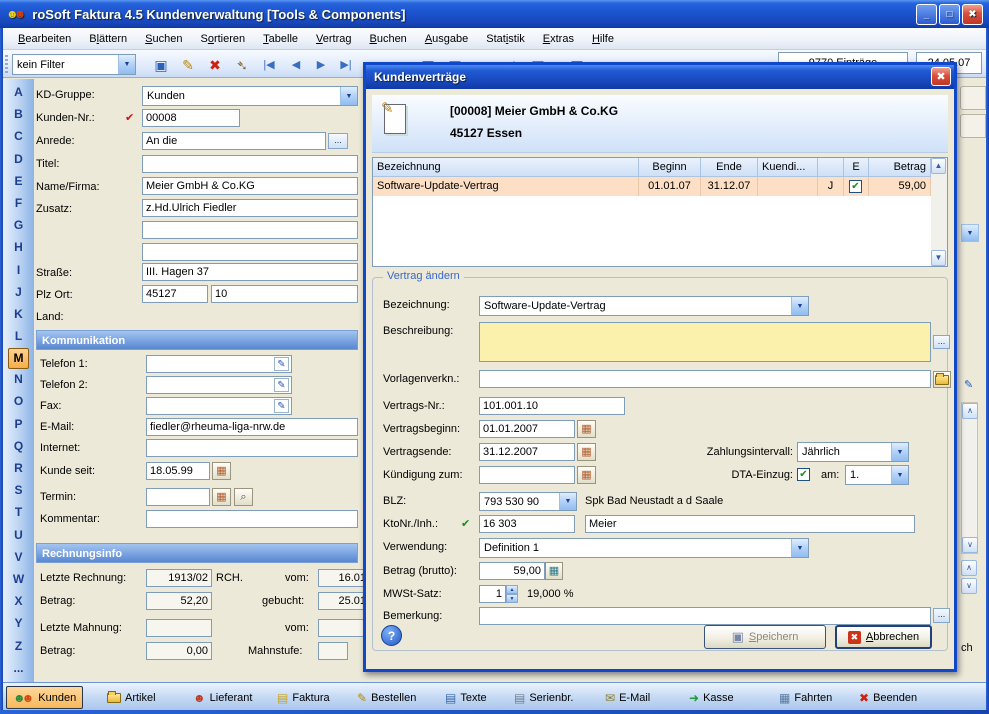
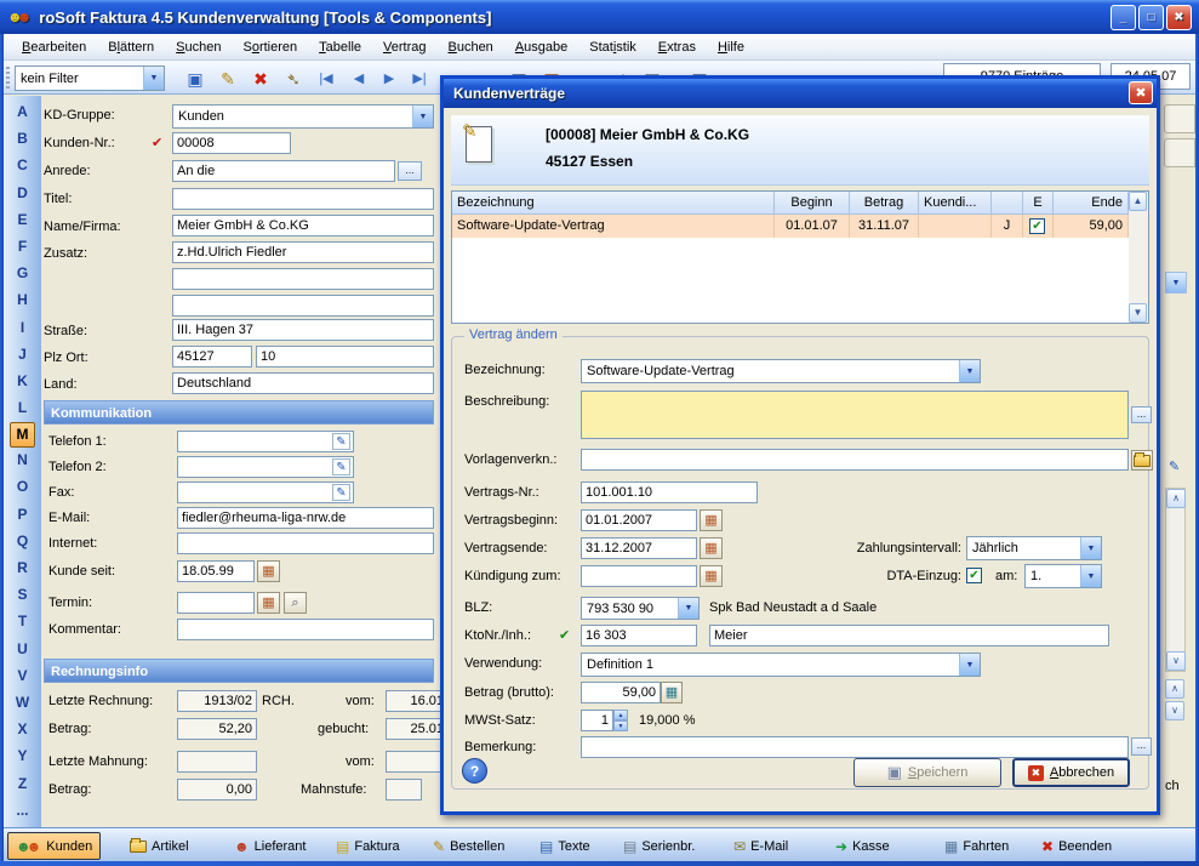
  ☻☻
  roSoft Faktura 4.5 Kundenverwaltung [Tools & Components]
  _
  □
  ✖
  Bearbeiten
  Blättern
  Suchen
  Sortieren
  Tabelle
  Vertrag
  Buchen
  Ausgabe
  Statistik
  Extras
  Hilfe
  kein Filter
  ▣
  ✎
  ✖
  ➴
  |◀
  ◀
  ▶
  ▶|
  A
  B
  C
  D
  E
  F
  G
  H
  I
  J
  K
  L
  M
  N
  O
  P
  Q
  R
  S
  T
  U
  V
  W
  X
  Y
  Z
  ...
  KD-Gruppe:
  Kunden
  Kunden-Nr.:
  ✔
  00008
  Anrede:
  An die
  ...
  Titel:
  Name/Firma:
  Meier GmbH & Co.KG
  Zusatz:
  z.Hd.Ulrich Fiedler
  Straße:
  III. Hagen 37
  Plz Ort:
  45127
  10
  Land:
+ Deutschland
  Kommunikation
  Telefon 1:
  ✎
  Telefon 2:
  ✎
  Fax:
  ✎
  E-Mail:
  fiedler@rheuma-liga-nrw.de
  Internet:
  Kunde seit:
  18.05.99
  ▦
  Termin:
  ▦
  ⌕
  Kommentar:
  Rechnungsinfo
  Letzte Rechnung:
  1913/02
  RCH.
  vom:
  16.0
  Betrag:
  52,20
  gebucht:
  25.0
  Letzte Mahnung:
  vom:
  Betrag:
  0,00
  Mahnstufe:
  ✎
  ∧
  ∨
  ∧
  ∨
  ch
  Kundenverträge
  ✖
  [00008] Meier GmbH & Co.KG
  45127 Essen
  Bezeichnung
  Beginn
- Ende
+ Betrag
  Kuendi...
  E
- Betrag
+ Ende
  Software-Update-Vertrag
  01.01.07
- 31.12.07
+ 31.11.07
  J
  ✔
  59,00
  ▲
  ▼
  Vertrag ändern
  Bezeichnung:
  Software-Update-Vertrag
  Beschreibung:
  ...
  Vorlagenverkn.:
  Vertrags-Nr.:
  101.001.10
  Vertragsbeginn:
  01.01.2007
  ▦
  Vertragsende:
  31.12.2007
  ▦
  Zahlungsintervall:
  Jährlich
  Kündigung zum:
  ▦
  DTA-Einzug:
  ✔
  am:
  1.
  BLZ:
  793 530 90
  Spk Bad Neustadt a d Saale
  KtoNr./Inh.:
  ✔
  16 303
  Meier
  Verwendung:
  Definition 1
  Betrag (brutto):
  59,00
  ▦
  MWSt-Satz:
  1
  19,000 %
  Bemerkung:
  ...
  ?
  ▣
  Speichern
  ✖
  Abbrechen
  ☻☻
  Kunden
  Artikel
  ☻
  Lieferant
  ▤
  Faktura
  ✎
  Bestellen
  ▤
  Texte
  ▤
  Serienbr.
  ✉
  E-Mail
  ➜
  Kasse
  ▦
  Fahrten
  ✖
  Beenden
